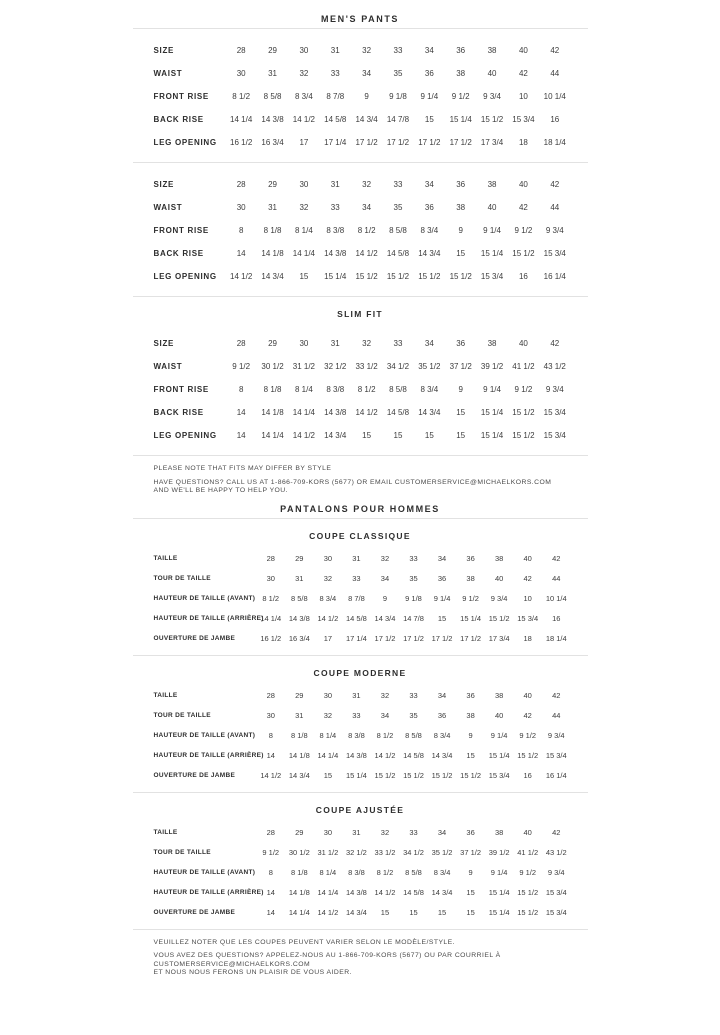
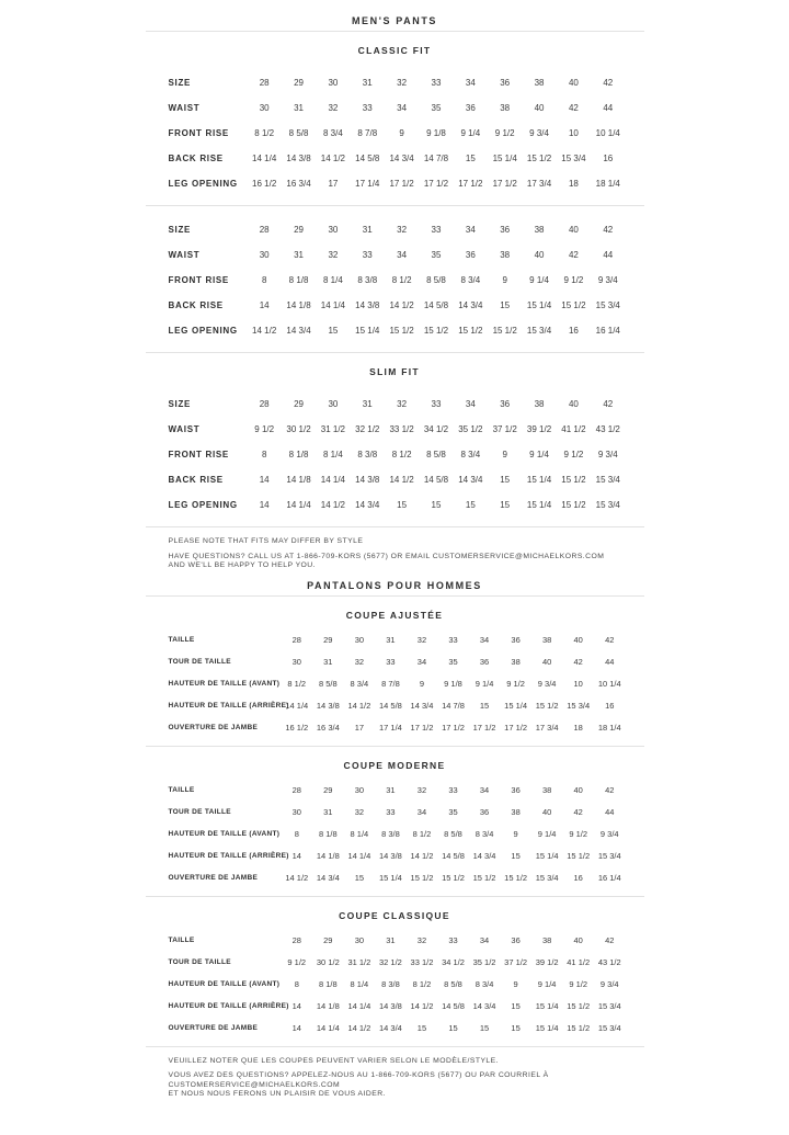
  MEN'S PANTS
+ CLASSIC FIT
  SIZE
  28
  29
  30
  31
  32
  33
  34
  36
  38
  40
  42
  WAIST
  30
  31
  32
  33
  34
  35
  36
  38
  40
  42
  44
  FRONT RISE
  8 1/2
  8 5/8
  8 3/4
  8 7/8
  9
  9 1/8
  9 1/4
  9 1/2
  9 3/4
  10
  10 1/4
  BACK RISE
  14 1/4
  14 3/8
  14 1/2
  14 5/8
  14 3/4
  14 7/8
  15
  15 1/4
  15 1/2
  15 3/4
  16
  LEG OPENING
  16 1/2
  16 3/4
  17
  17 1/4
  17 1/2
  17 1/2
  17 1/2
  17 1/2
  17 3/4
  18
  18 1/4
  SIZE
  28
  29
  30
  31
  32
  33
  34
  36
  38
  40
  42
  WAIST
  30
  31
  32
  33
  34
  35
  36
  38
  40
  42
  44
  FRONT RISE
  8
  8 1/8
  8 1/4
  8 3/8
  8 1/2
  8 5/8
  8 3/4
  9
  9 1/4
  9 1/2
  9 3/4
  BACK RISE
  14
  14 1/8
  14 1/4
  14 3/8
  14 1/2
  14 5/8
  14 3/4
  15
  15 1/4
  15 1/2
  15 3/4
  LEG OPENING
  14 1/2
  14 3/4
  15
  15 1/4
  15 1/2
  15 1/2
  15 1/2
  15 1/2
  15 3/4
  16
  16 1/4
  SLIM FIT
  SIZE
  28
  29
  30
  31
  32
  33
  34
  36
  38
  40
  42
  WAIST
  9 1/2
  30 1/2
  31 1/2
  32 1/2
  33 1/2
  34 1/2
  35 1/2
  37 1/2
  39 1/2
  41 1/2
  43 1/2
  FRONT RISE
  8
  8 1/8
  8 1/4
  8 3/8
  8 1/2
  8 5/8
  8 3/4
  9
  9 1/4
  9 1/2
  9 3/4
  BACK RISE
  14
  14 1/8
  14 1/4
  14 3/8
  14 1/2
  14 5/8
  14 3/4
  15
  15 1/4
  15 1/2
  15 3/4
  LEG OPENING
  14
  14 1/4
  14 1/2
  14 3/4
  15
  15
  15
  15
  15 1/4
  15 1/2
  15 3/4
  PANTALONS POUR HOMMES
- COUPE CLASSIQUE
+ COUPE AJUSTÉE
  28
  29
  30
  31
  32
  33
  34
  36
  38
  40
  42
  30
  31
  32
  33
  34
  35
  36
  38
  40
  42
  44
  8 1/2
  8 5/8
  8 3/4
  8 7/8
  9
  9 1/8
  9 1/4
  9 1/2
  9 3/4
  10
  10 1/4
  14 1/4
  14 3/8
  14 1/2
  14 5/8
  14 3/4
  14 7/8
  15
  15 1/4
  15 1/2
  15 3/4
  16
  16 1/2
  16 3/4
  17
  17 1/4
  17 1/2
  17 1/2
  17 1/2
  17 1/2
  17 3/4
  18
  18 1/4
  COUPE MODERNE
  28
  29
  30
  31
  32
  33
  34
  36
  38
  40
  42
  30
  31
  32
  33
  34
  35
  36
  38
  40
  42
  44
  8
  8 1/8
  8 1/4
  8 3/8
  8 1/2
  8 5/8
  8 3/4
  9
  9 1/4
  9 1/2
  9 3/4
  14
  14 1/8
  14 1/4
  14 3/8
  14 1/2
  14 5/8
  14 3/4
  15
  15 1/4
  15 1/2
  15 3/4
  14 1/2
  14 3/4
  15
  15 1/4
  15 1/2
  15 1/2
  15 1/2
  15 1/2
  15 3/4
  16
  16 1/4
- COUPE AJUSTÉE
+ COUPE CLASSIQUE
  28
  29
  30
  31
  32
  33
  34
  36
  38
  40
  42
  9 1/2
  30 1/2
  31 1/2
  32 1/2
  33 1/2
  34 1/2
  35 1/2
  37 1/2
  39 1/2
  41 1/2
  43 1/2
  8
  8 1/8
  8 1/4
  8 3/8
  8 1/2
  8 5/8
  8 3/4
  9
  9 1/4
  9 1/2
  9 3/4
  14
  14 1/8
  14 1/4
  14 3/8
  14 1/2
  14 5/8
  14 3/4
  15
  15 1/4
  15 1/2
  15 3/4
  14
  14 1/4
  14 1/2
  14 3/4
  15
  15
  15
  15
  15 1/4
  15 1/2
  15 3/4
